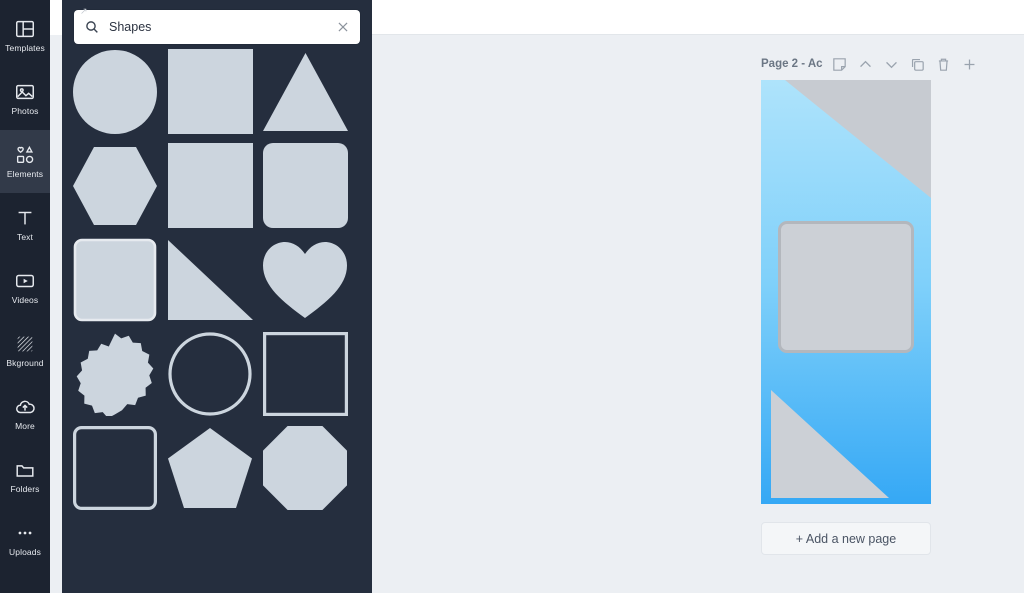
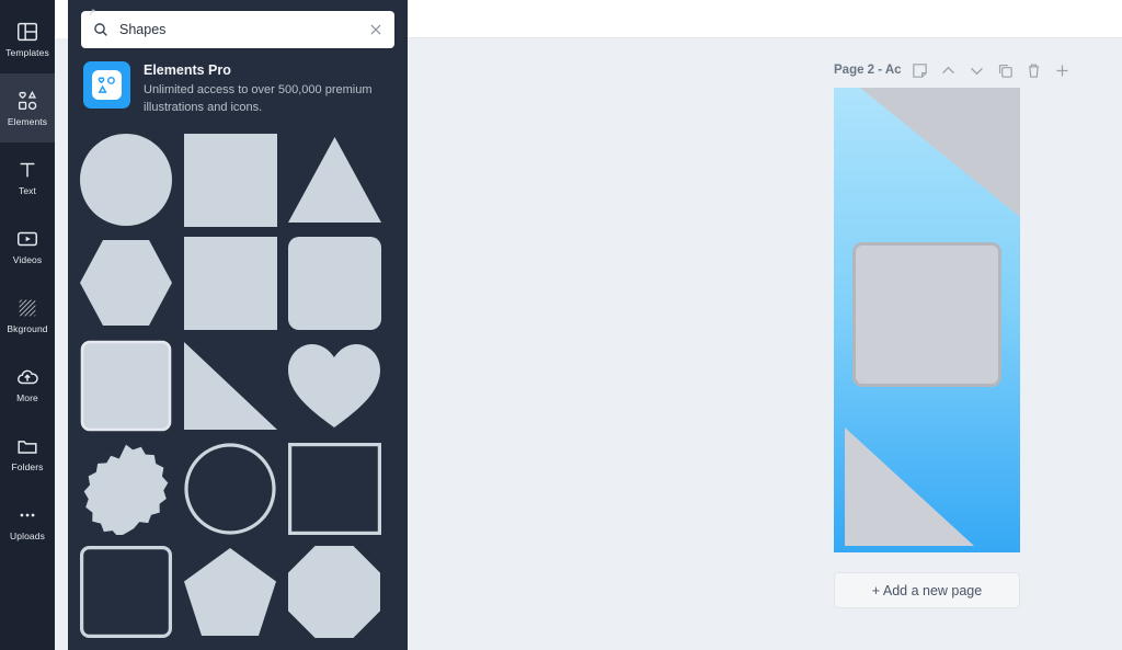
  Templates
- Photos
  Elements
  Text
  Videos
  Bkground
  More
  Folders
  Uploads
  Shapes
+ Elements Pro
+ Unlimited access to over 500,000 premium illustrations and icons.
  ↗
  Page 2 - Ac
  + Add a new page
